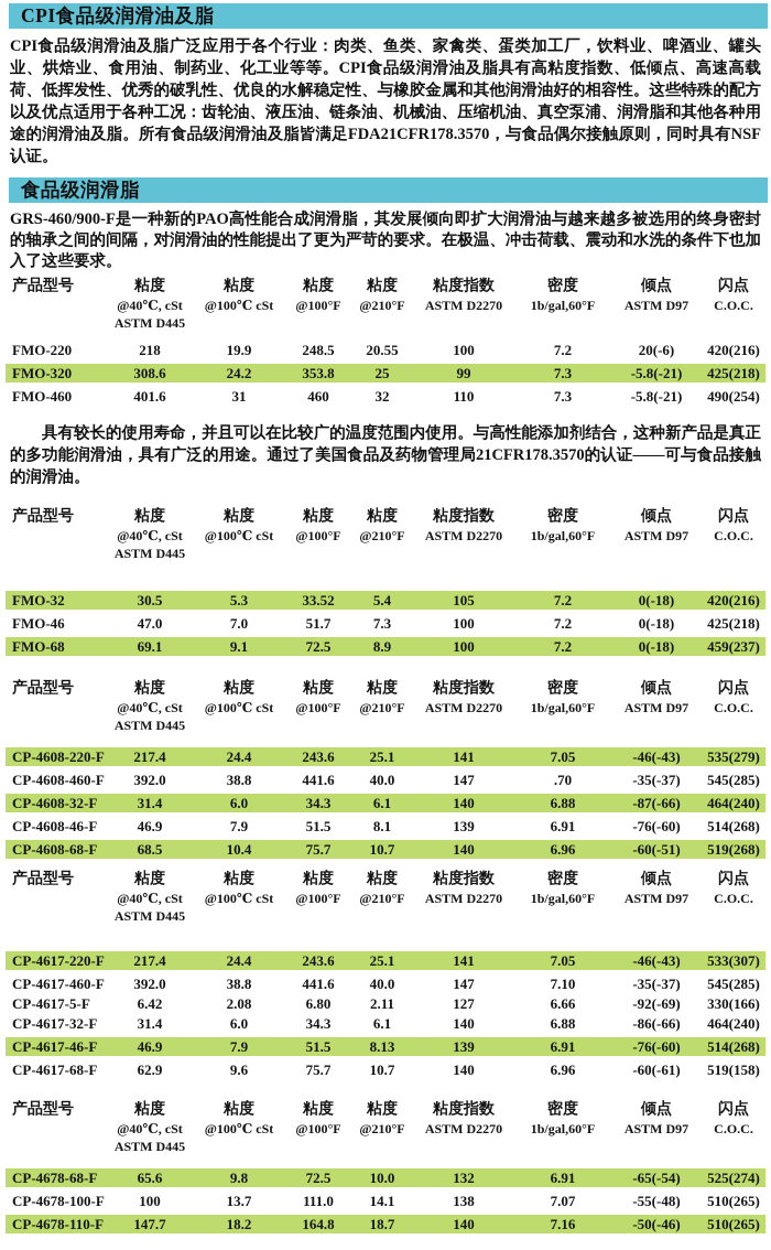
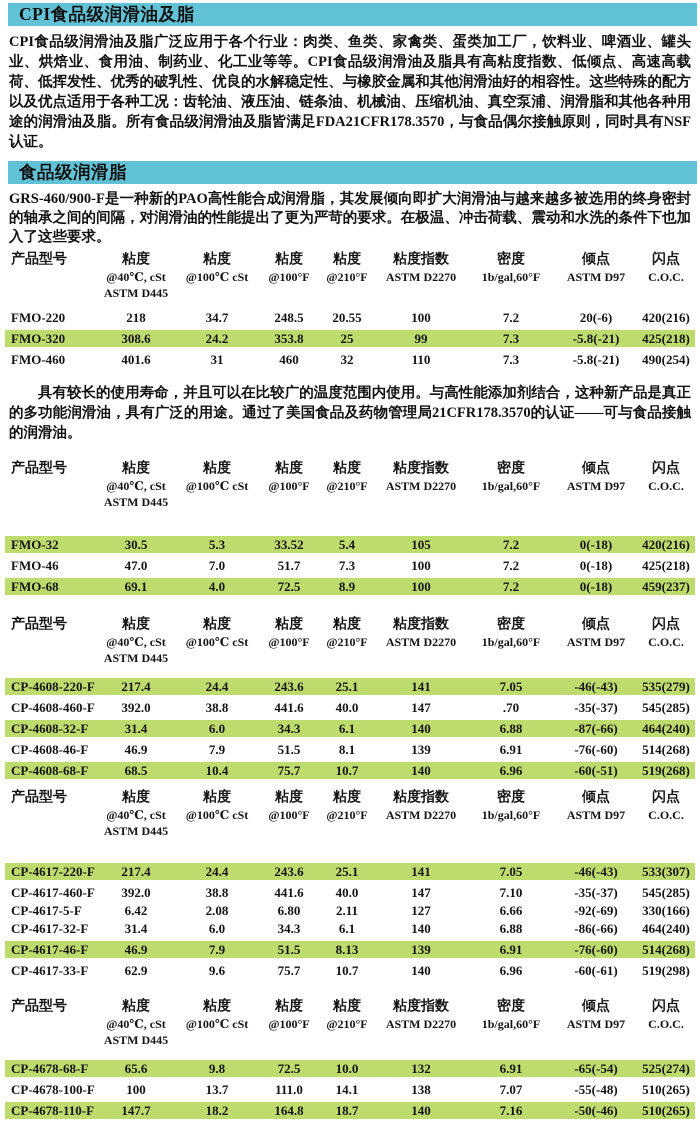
  CPI食品级润滑油及脂
  CPI食品级润滑油及脂广泛应用于各个行业：肉类、鱼类、家禽类、蛋类加工厂，饮料业、啤酒业、罐头业、烘焙业、食用油、制药业、化工业等等。CPI食品级润滑油及脂具有高粘度指数、低倾点、高速高载荷、低挥发性、优秀的破乳性、优良的水解稳定性、与橡胶金属和其他润滑油好的相容性。这些特殊的配方以及优点适用于各种工况：齿轮油、液压油、链条油、机械油、压缩机油、真空泵浦、润滑脂和其他各种用途的润滑油及脂。所有食品级润滑油及脂皆满足FDA21CFR178.3570，与食品偶尔接触原则，同时具有NSF认证。
  食品级润滑脂
  GRS-460/900-F是一种新的PAO高性能合成润滑脂，其发展倾向即扩大润滑油与越来越多被选用的终身密封的轴承之间的间隔，对润滑油的性能提出了更为严苛的要求。在极温、冲击荷载、震动和水洗的条件下也加入了这些要求。
  产品型号
  粘度
  粘度
  粘度
  粘度
  粘度指数
  密度
  倾点
  闪点
  @40℃, cSt
  @100℃ cSt
  @100°F
  @210°F
  ASTM D2270
  1b/gal,60°F
  ASTM D97
  C.O.C.
  ASTM D445
  FMO-220
  218
- 19.9
+ 34.7
  248.5
  20.55
  100
  7.2
  20(-6)
  420(216)
  FMO-320
  308.6
  24.2
  353.8
  25
  99
  7.3
  -5.8(-21)
  425(218)
  FMO-460
  401.6
  31
  460
  32
  110
  7.3
  -5.8(-21)
  490(254)
  具有较长的使用寿命，并且可以在比较广的温度范围内使用。与高性能添加剂结合，这种新产品是真正的多功能润滑油，具有广泛的用途。通过了美国食品及药物管理局21CFR178.3570的认证——可与食品接触的润滑油。
  产品型号
  粘度
  粘度
  粘度
  粘度
  粘度指数
  密度
  倾点
  闪点
  @40℃, cSt
  @100℃ cSt
  @100°F
  @210°F
  ASTM D2270
  1b/gal,60°F
  ASTM D97
  C.O.C.
  ASTM D445
  FMO-32
  30.5
  5.3
  33.52
  5.4
  105
  7.2
  0(-18)
  420(216)
  FMO-46
  47.0
  7.0
  51.7
  7.3
  100
  7.2
  0(-18)
  425(218)
  FMO-68
  69.1
- 9.1
+ 4.0
  72.5
  8.9
  100
  7.2
  0(-18)
  459(237)
  产品型号
  粘度
  粘度
  粘度
  粘度
  粘度指数
  密度
  倾点
  闪点
  @40℃, cSt
  @100℃ cSt
  @100°F
  @210°F
  ASTM D2270
  1b/gal,60°F
  ASTM D97
  C.O.C.
  ASTM D445
  CP-4608-220-F
  217.4
  24.4
  243.6
  25.1
  141
  7.05
  -46(-43)
  535(279)
  CP-4608-460-F
  392.0
  38.8
  441.6
  40.0
  147
  .70
  -35(-37)
  545(285)
  CP-4608-32-F
  31.4
  6.0
  34.3
  6.1
  140
  6.88
  -87(-66)
  464(240)
  CP-4608-46-F
  46.9
  7.9
  51.5
  8.1
  139
  6.91
  -76(-60)
  514(268)
  CP-4608-68-F
  68.5
  10.4
  75.7
  10.7
  140
  6.96
  -60(-51)
  519(268)
  产品型号
  粘度
  粘度
  粘度
  粘度
  粘度指数
  密度
  倾点
  闪点
  @40℃, cSt
  @100℃ cSt
  @100°F
  @210°F
  ASTM D2270
  1b/gal,60°F
  ASTM D97
  C.O.C.
  ASTM D445
  CP-4617-220-F
  217.4
  24.4
  243.6
  25.1
  141
  7.05
  -46(-43)
  533(307)
  CP-4617-460-F
  392.0
  38.8
  441.6
  40.0
  147
  7.10
  -35(-37)
  545(285)
  CP-4617-5-F
  6.42
  2.08
  6.80
  2.11
  127
  6.66
  -92(-69)
  330(166)
  CP-4617-32-F
  31.4
  6.0
  34.3
  6.1
  140
  6.88
  -86(-66)
  464(240)
  CP-4617-46-F
  46.9
  7.9
  51.5
  8.13
  139
  6.91
  -76(-60)
  514(268)
- CP-4617-68-F
+ CP-4617-33-F
  62.9
  9.6
  75.7
  10.7
  140
  6.96
  -60(-61)
- 519(158)
+ 519(298)
  产品型号
  粘度
  粘度
  粘度
  粘度
  粘度指数
  密度
  倾点
  闪点
  @40℃, cSt
  @100℃ cSt
  @100°F
  @210°F
  ASTM D2270
  1b/gal,60°F
  ASTM D97
  C.O.C.
  ASTM D445
  CP-4678-68-F
  65.6
  9.8
  72.5
  10.0
  132
  6.91
  -65(-54)
  525(274)
  CP-4678-100-F
  100
  13.7
  111.0
  14.1
  138
  7.07
  -55(-48)
  510(265)
  CP-4678-110-F
  147.7
  18.2
  164.8
  18.7
  140
  7.16
  -50(-46)
  510(265)
